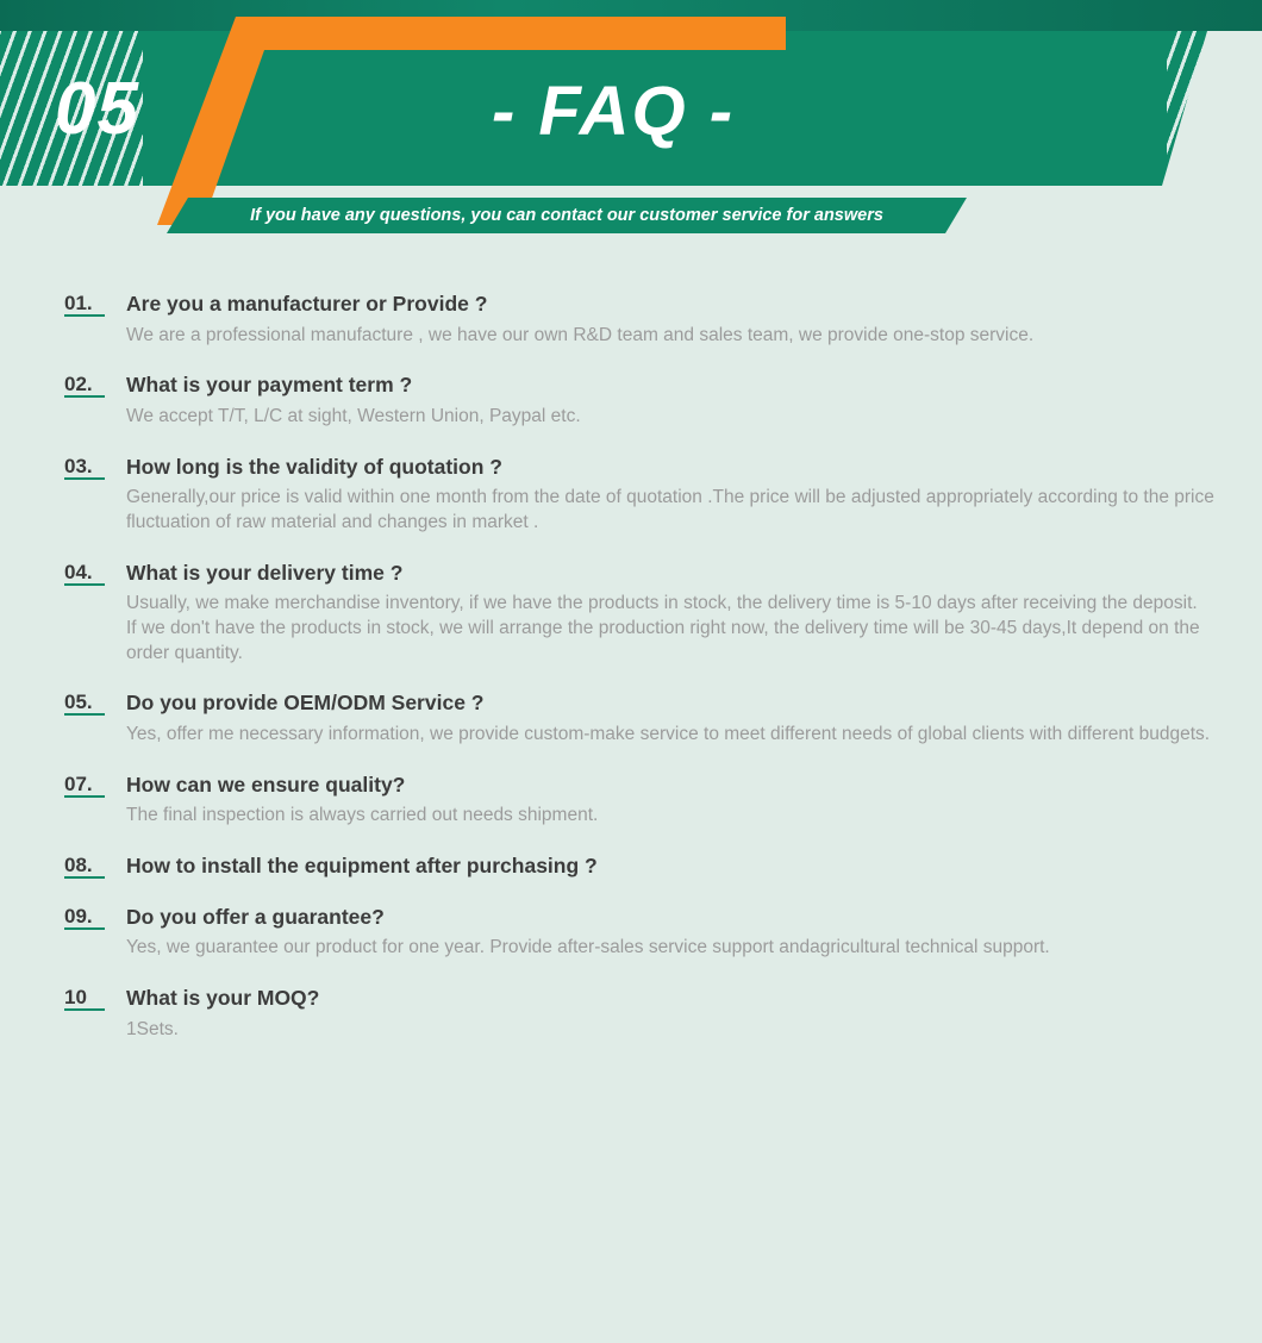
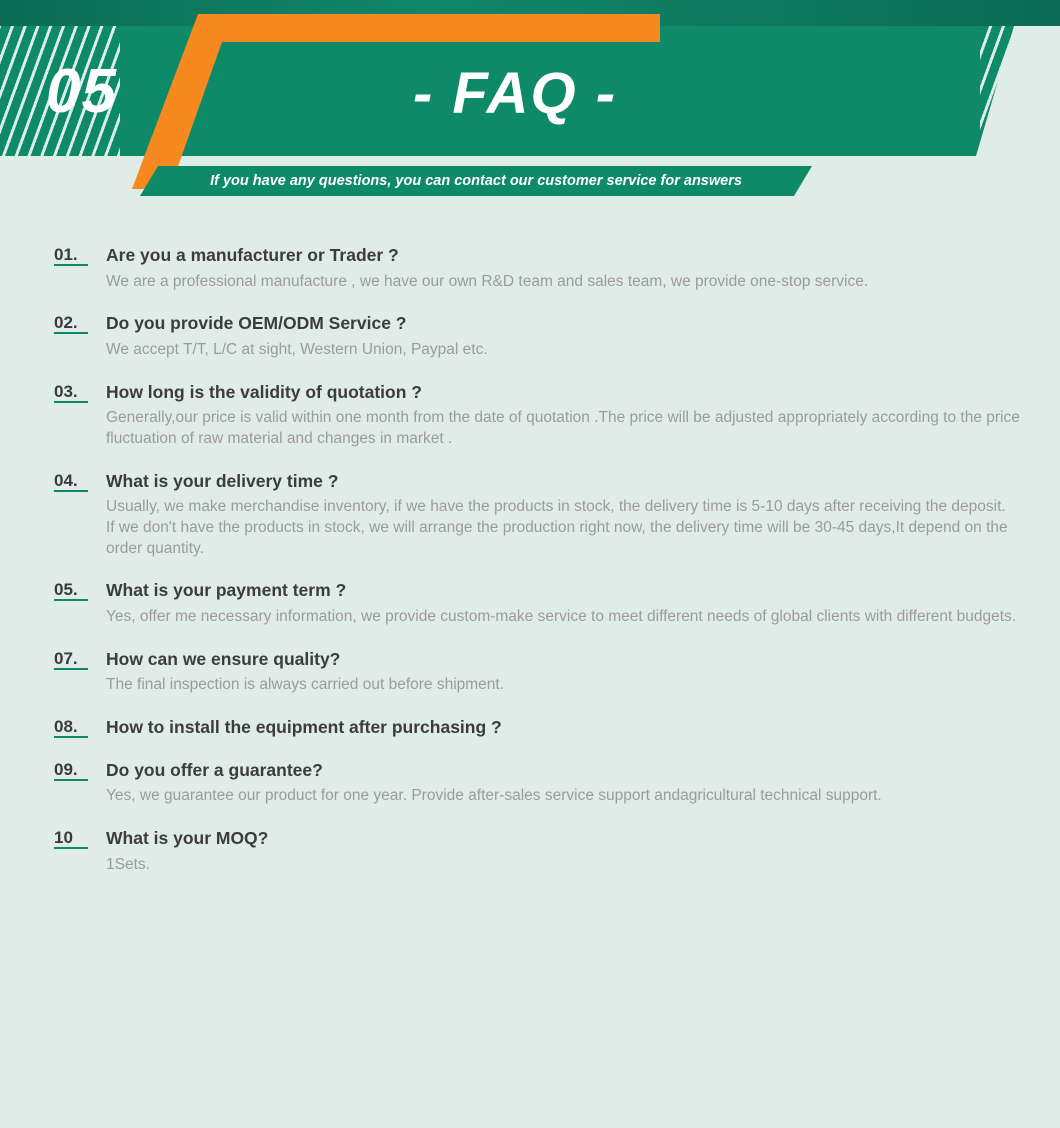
  05
  - FAQ -
  If you have any questions, you can contact our customer service for answers
  01.
- Are you a manufacturer or Provide ?
+ Are you a manufacturer or Trader ?
  We are a professional manufacture , we have our own R&D team and sales team, we provide one-stop service.
  02.
- What is your payment term ?
+ Do you provide OEM/ODM Service ?
  We accept T/T, L/C at sight, Western Union, Paypal etc.
  03.
  How long is the validity of quotation ?
  Generally,our price is valid within one month from the date of quotation .The price will be adjusted appropriately according to the price fluctuation of raw material and changes in market .
  04.
  What is your delivery time ?
  Usually, we make merchandise inventory, if we have the products in stock, the delivery time is 5-10 days after receiving the deposit.
  If we don't have the products in stock, we will arrange the production right now, the delivery time will be 30-45 days,It depend on the order quantity.
  05.
- Do you provide OEM/ODM Service ?
+ What is your payment term ?
  Yes, offer me necessary information, we provide custom-make service to meet different needs of global clients with different budgets.
  07.
  How can we ensure quality?
- The final inspection is always carried out needs shipment.
+ The final inspection is always carried out before shipment.
  08.
  How to install the equipment after purchasing ?
  09.
  Do you offer a guarantee?
  Yes, we guarantee our product for one year. Provide after-sales service support andagricultural technical support.
  10
  What is your MOQ?
  1Sets.
